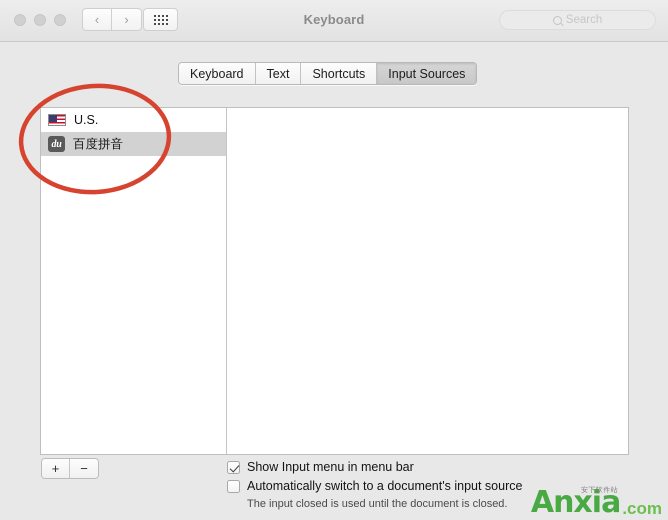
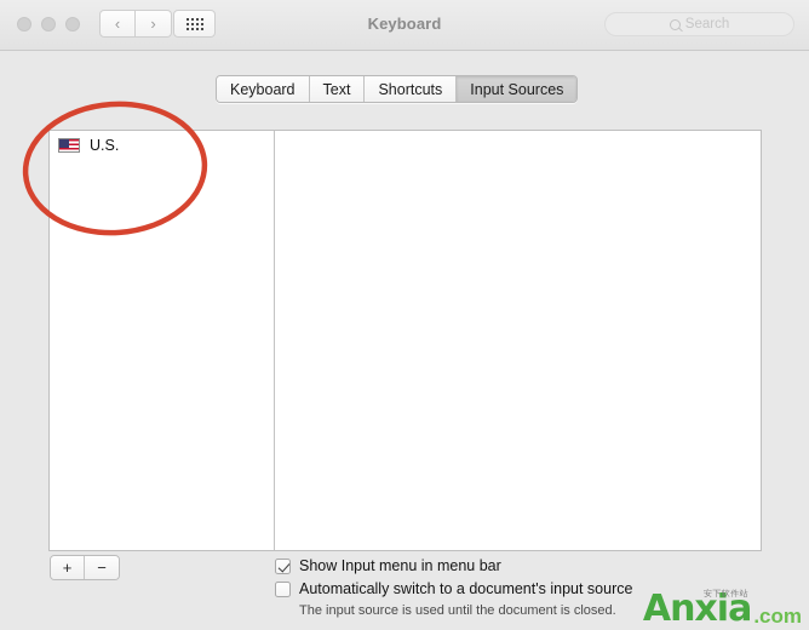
  ‹
  ›
  Keyboard
  Search
  Keyboard
  Text
  Shortcuts
  Input Sources
  U.S.
- du
- 百度拼音
  +
  −
  Show Input menu in menu bar
  Automatically switch to a document's input source
- The input closed is used until the document is closed.
+ The input source is used until the document is closed.
  Anxia
  .com
  安下软件站
